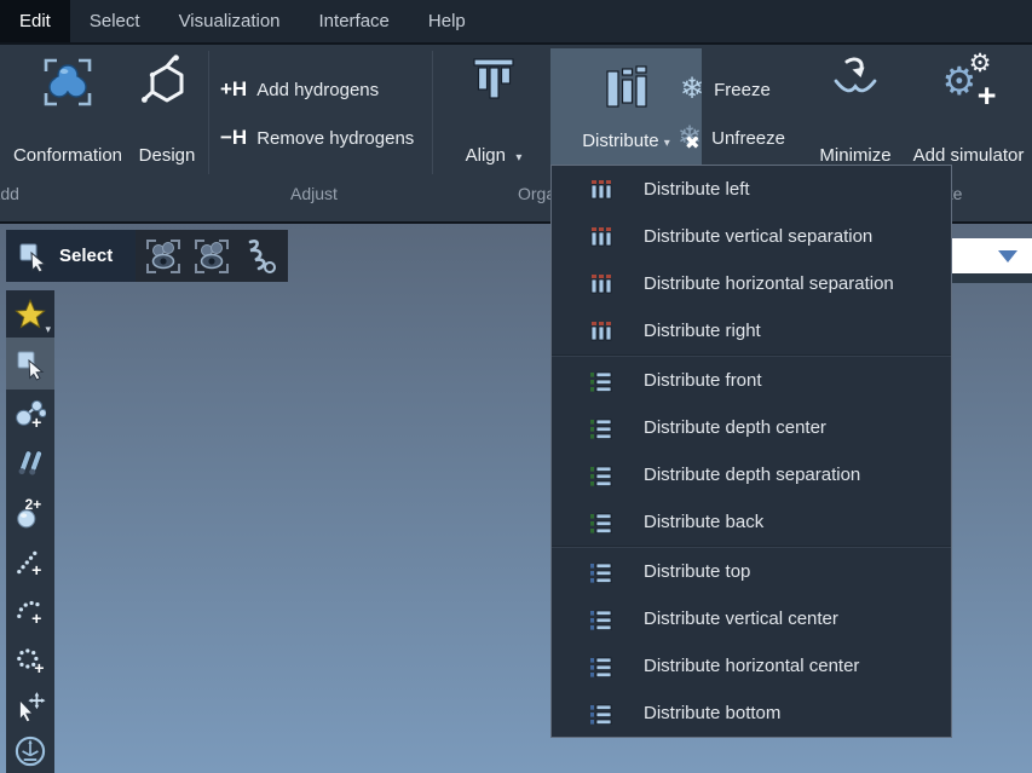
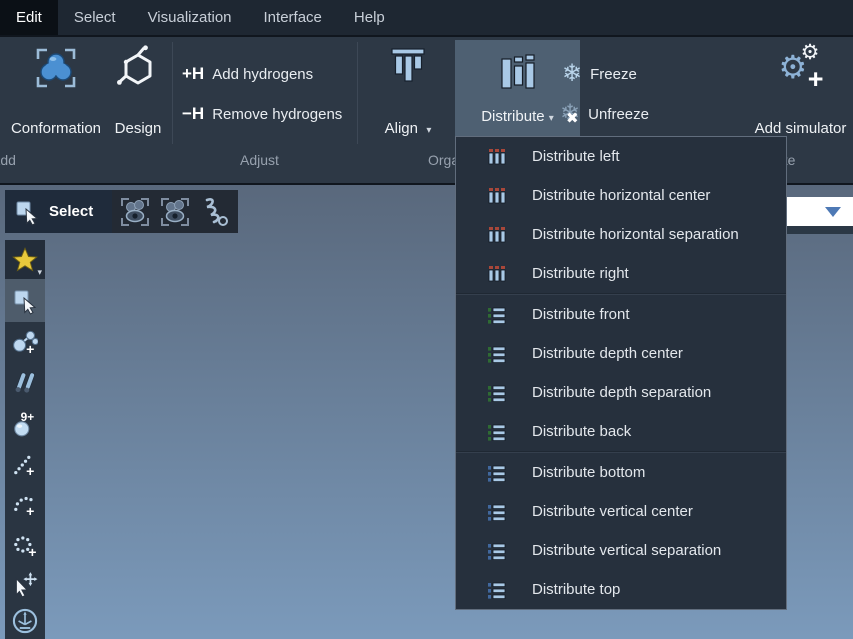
  Edit
  Select
  Visualization
  Interface
  Help
  Conformation
  Design
  +H
  Add hydrogens
  −H
  Remove hydrogens
  Align ▾
  Distribute ▾
  ❄
  Freeze
  ❄
  ✖
  Unfreeze
- Minimize
  ⚙
  ⚙
  +
  Add simulator
  Adjust
  Select
  ▾
  +
- 2+
+ 9+
  +
  +
  +
  Distribute left
- Distribute vertical separation
+ Distribute horizontal center
  Distribute horizontal separation
  Distribute right
  Distribute front
  Distribute depth center
  Distribute depth separation
  Distribute back
- Distribute top
+ Distribute bottom
  Distribute vertical center
- Distribute horizontal center
+ Distribute vertical separation
- Distribute bottom
+ Distribute top
